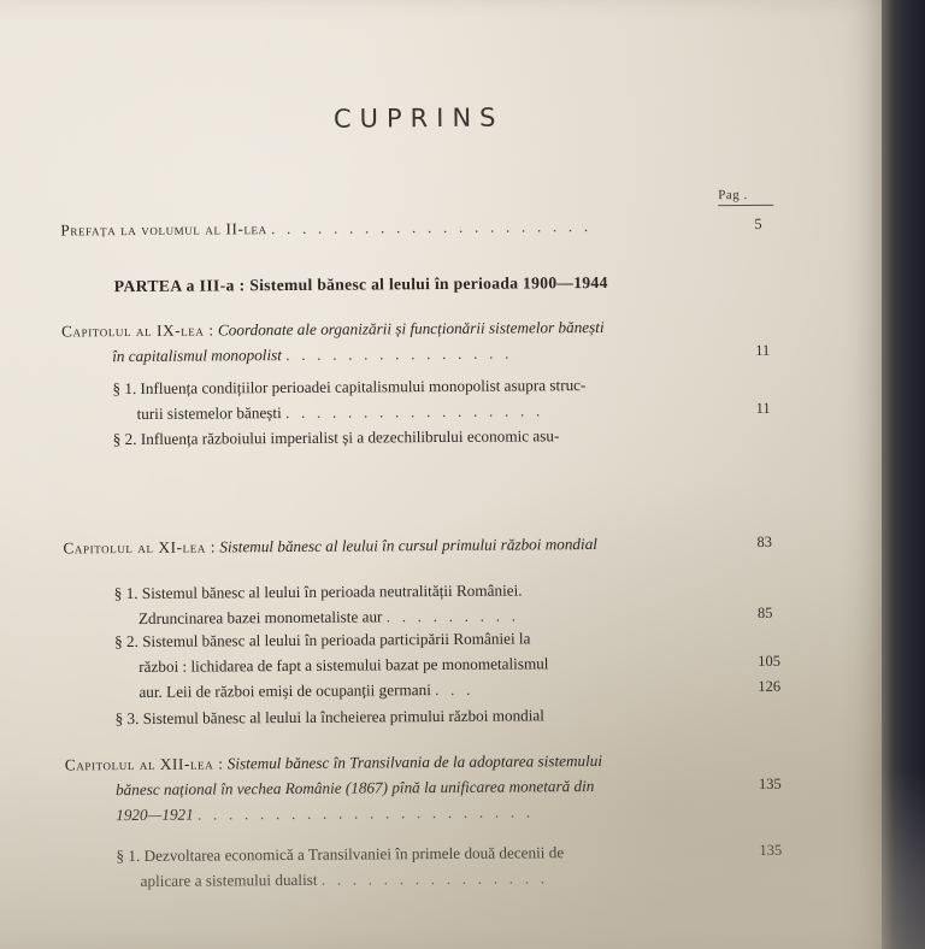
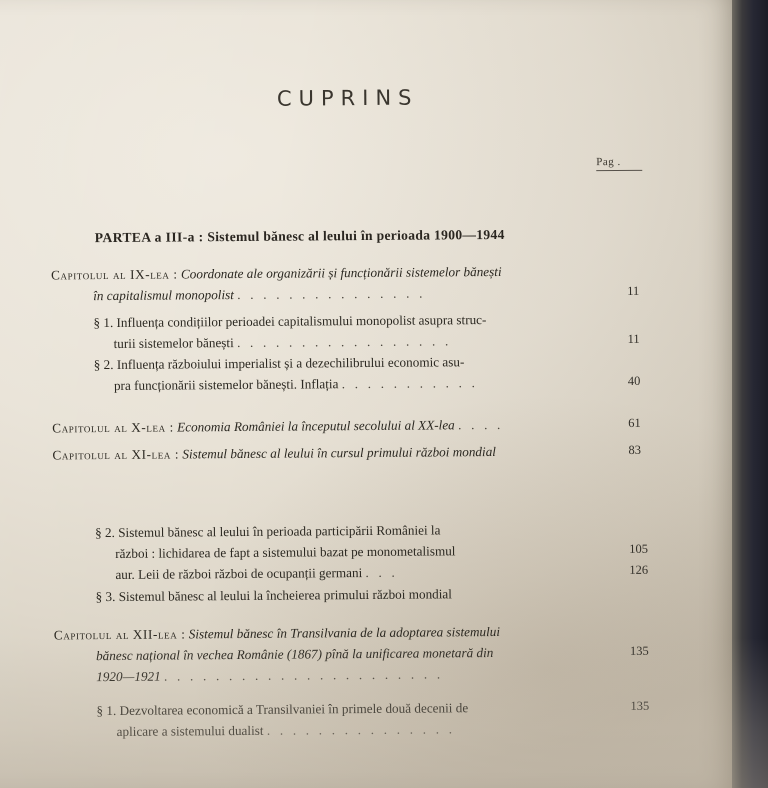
  CUPRINS
  Pag .
- Prefața la volumul al II-lea . . . . . . . . . . . . . . . . . . . . .
- 5
  PARTEA a III-a : Sistemul bănesc al leului în perioada 1900—1944
  Capitolul al IX-lea : Coordonate ale organizării și funcționării sistemelor bănești
  în capitalismul monopolist . . . . . . . . . . . . . . .
  11
  § 1. Influența condițiilor perioadei capitalismului monopolist asupra struc-
  turii sistemelor bănești . . . . . . . . . . . . . . . . .
  11
  § 2. Influența războiului imperialist și a dezechilibrului economic asu-
+ pra funcționării sistemelor bănești. Inflația . . . . . . . . . . .
+ 40
+ Capitolul al X-lea : Economia României la începutul secolului al XX-lea . . . .
+ 61
  Capitolul al XI-lea : Sistemul bănesc al leului în cursul primului război mondial
  83
- § 1. Sistemul bănesc al leului în perioada neutralității României.
- Zdruncinarea bazei monometaliste aur . . . . . . . . .
- 85
  § 2. Sistemul bănesc al leului în perioada participării României la
  război : lichidarea de fapt a sistemului bazat pe monometalismul
  105
- aur. Leii de război emiși de ocupanții germani . . .
+ aur. Leii de război război de ocupanții germani . . .
  126
  § 3. Sistemul bănesc al leului la încheierea primului război mondial
  Capitolul al XII-lea : Sistemul bănesc în Transilvania de la adoptarea sistemului
